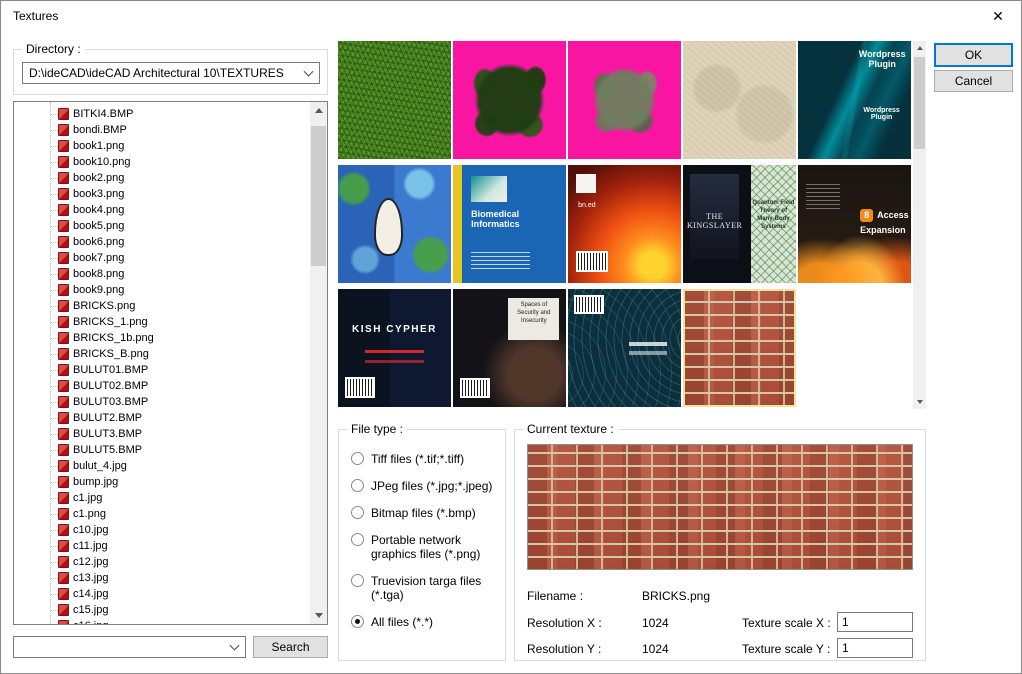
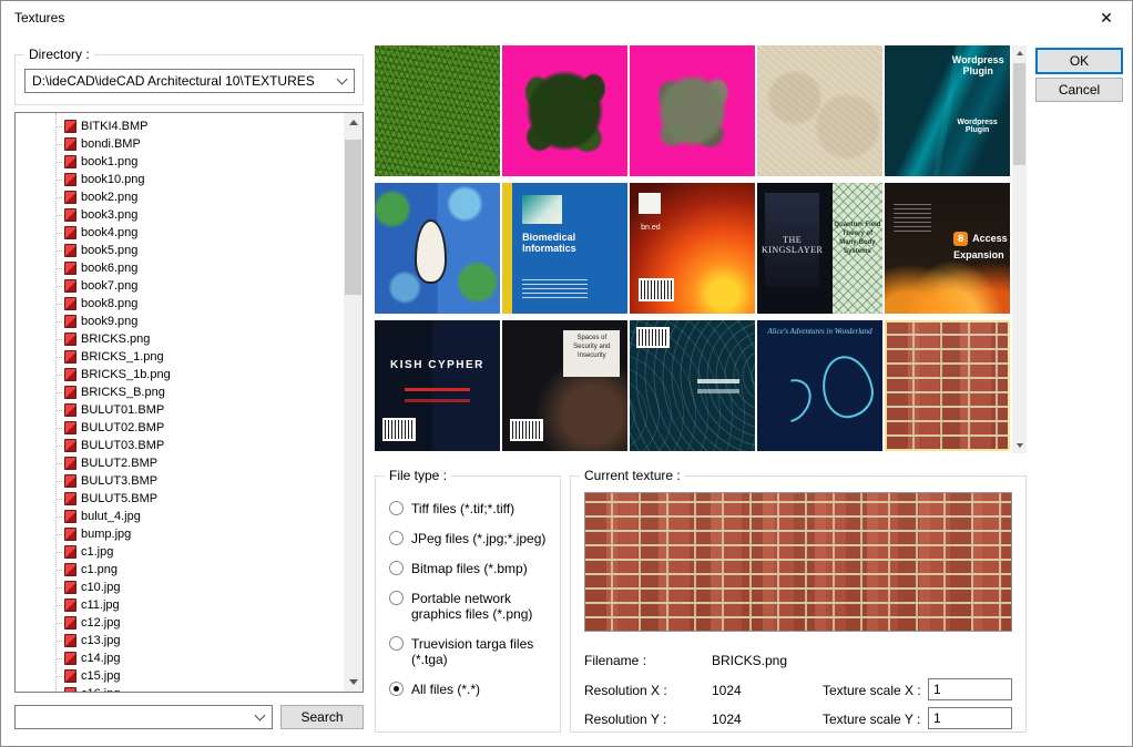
  Textures
  ✕
  OK
  Cancel
  Directory :
  D:\ideCAD\ideCAD Architectural 10\TEXTURES
  BITKI4.BMP
  bondi.BMP
  book1.png
  book10.png
  book2.png
  book3.png
  book4.png
  book5.png
  book6.png
  book7.png
  book8.png
  book9.png
  BRICKS.png
  BRICKS_1.png
  BRICKS_1b.png
  BRICKS_B.png
  BULUT01.BMP
  BULUT02.BMP
  BULUT03.BMP
  BULUT2.BMP
  BULUT3.BMP
  BULUT5.BMP
  bulut_4.jpg
  bump.jpg
  c1.jpg
  c1.png
  c10.jpg
  c11.jpg
  c12.jpg
  c13.jpg
  c14.jpg
  c15.jpg
  Search
  Wordpress Plugin
  Biomedical Informatics
  THE KINGSLAYER
  8
  Access
  Expansion
  KISH CYPHER
+ Alice's Adventures in Wonderland
  File type :
  Tiff files (*.tif;*.tiff)
  JPeg files (*.jpg;*.jpeg)
  Bitmap files (*.bmp)
  Portable network graphics files (*.png)
  Truevision targa files (*.tga)
  All files (*.*)
  Current texture :
  Filename :
  BRICKS.png
  Resolution X :
  1024
  Texture scale X :
  1
  Resolution Y :
  1024
  Texture scale Y :
  1
